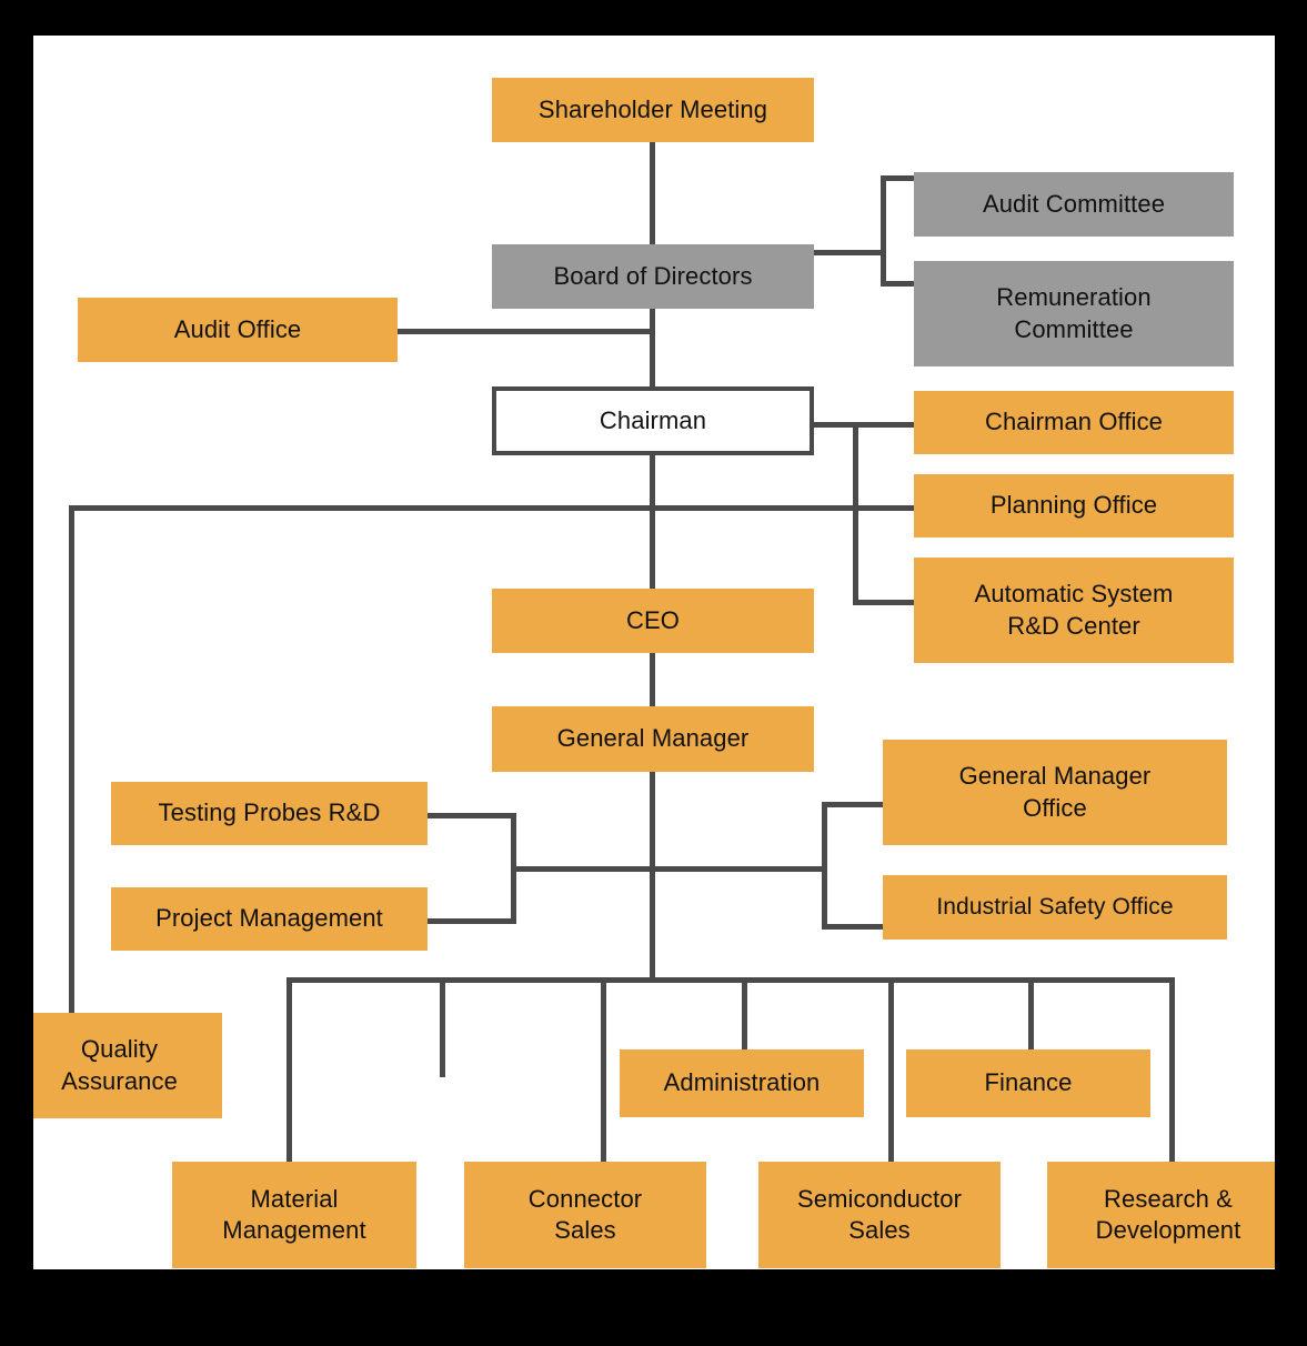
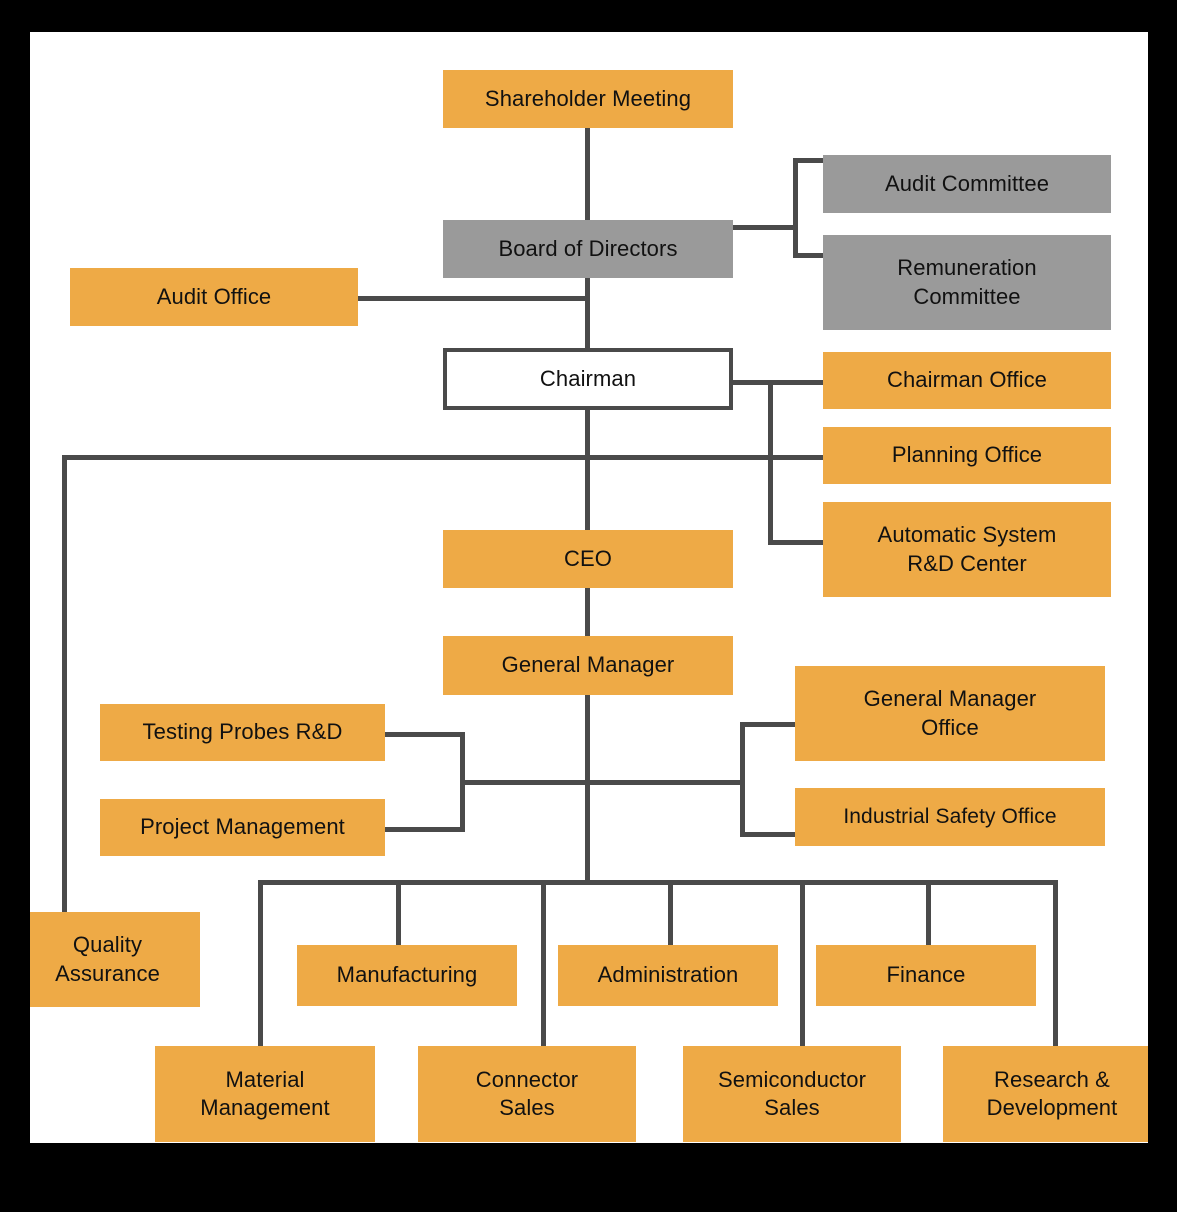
  Shareholder Meeting
  Board of Directors
  Audit Committee
  Remuneration
  Committee
  Audit Office
  Chairman
  Chairman Office
  Planning Office
  Automatic System
  R&D Center
  CEO
  General Manager
  Testing Probes R&D
  Project Management
  General Manager
  Office
  Industrial Safety Office
  Quality
  Assurance
+ Manufacturing
  Material
  Management
  Administration
  Connector
  Sales
  Finance
  Semiconductor
  Sales
  Research &
  Development
